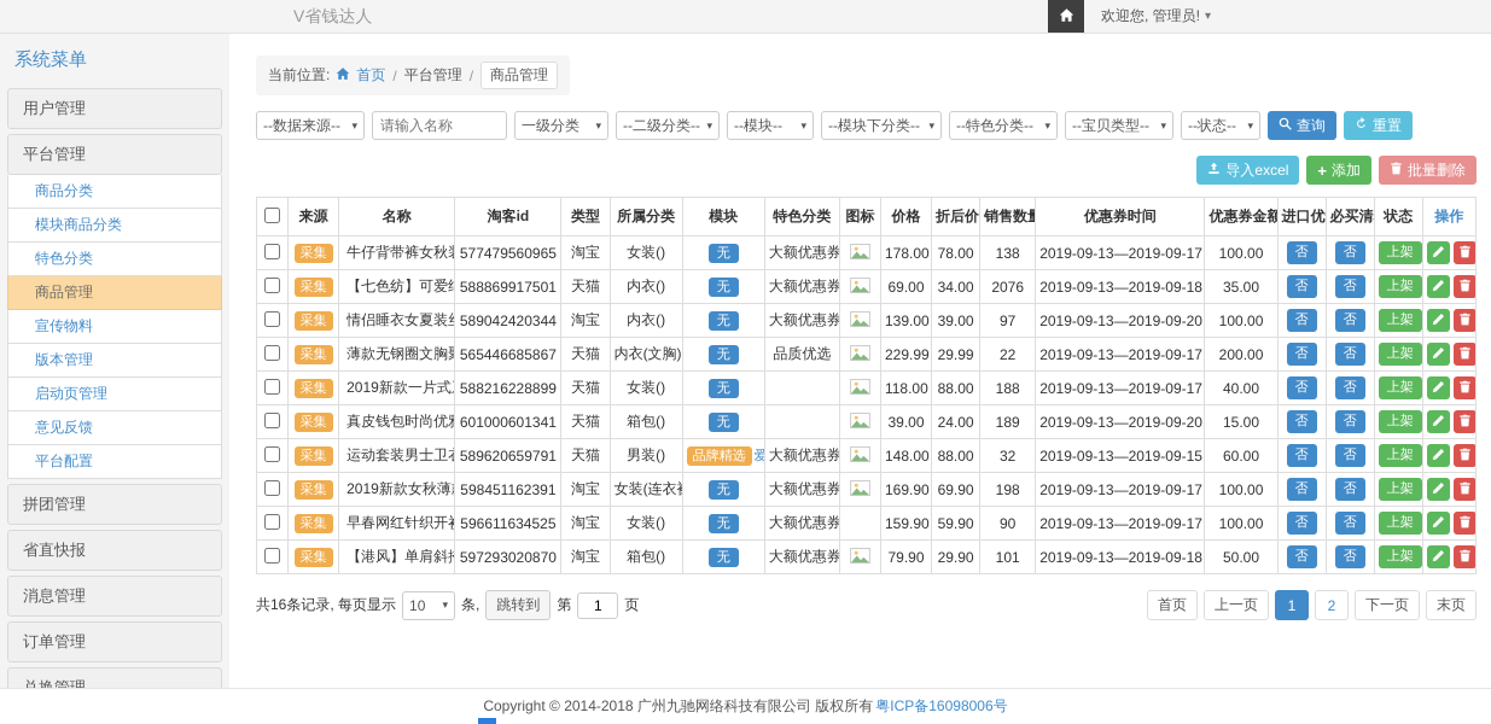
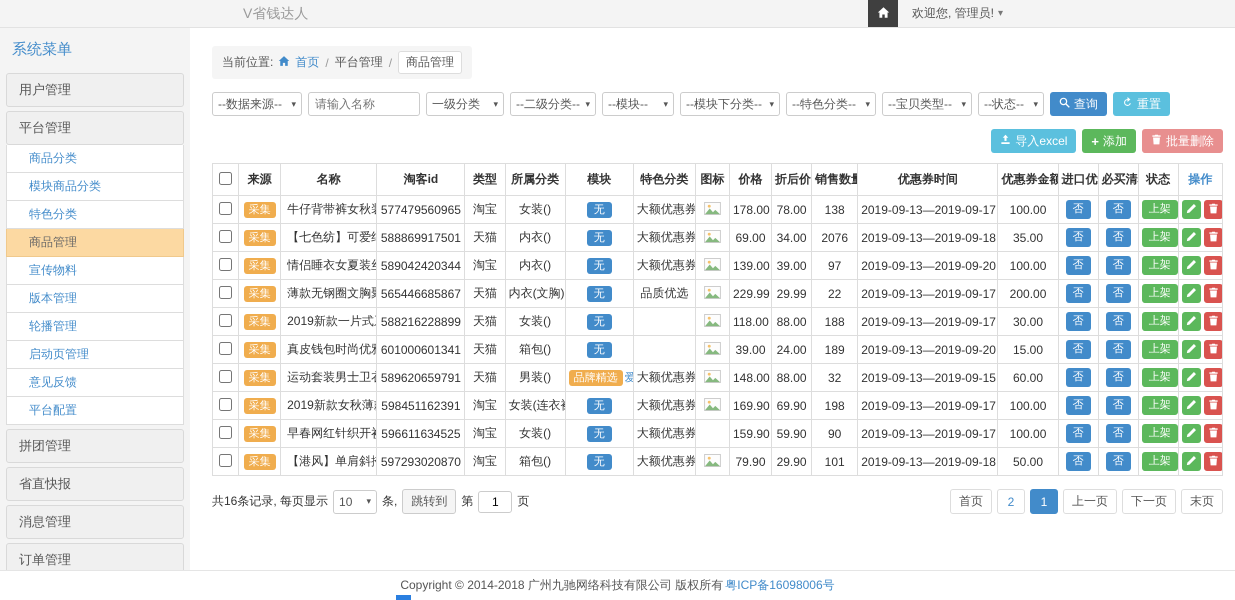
  V省钱达人
  欢迎您, 管理员!
  ▾
  系统菜单
  用户管理
  平台管理
  商品分类
  模块商品分类
  特色分类
  商品管理
  宣传物料
  版本管理
+ 轮播管理
  启动页管理
  意见反馈
  平台配置
  拼团管理
  省直快报
  消息管理
  订单管理
  当前位置:
  首页
  /
  平台管理
  /
  商品管理
  --数据来源--
  ▾
  请输入名称
  一级分类
  ▾
  --二级分类--
  ▾
  --模块--
  ▾
  --模块下分类--
  ▾
  --特色分类--
  ▾
  --宝贝类型--
  ▾
  --状态--
  ▾
  查询
  重置
  导入excel
  +
  添加
  批量删除
  	来源	名称	淘客id	类型	所属分类	模块	特色分类	图标	价格	折后价	销售数量	优惠券时间	优惠券金额	进口优	必买清	状态	操作
  	采集	牛仔背带裤女秋	577479560965	淘宝	女装()	无	大额优惠券		178.00	78.00	138	2019-09-13—2019-09-17	100.00	否	否	上架
  	采集	【七色纺】可爱	588869917501	天猫	内衣()	无	大额优惠券		69.00	34.00	2076	2019-09-13—2019-09-18	35.00	否	否	上架
  	采集	情侣睡衣女夏装	589042420344	淘宝	内衣()	无	大额优惠券		139.00	39.00	97	2019-09-13—2019-09-20	100.00	否	否	上架
  	采集	薄款无钢圈文胸	565446685867	天猫	内衣(文胸)	无	品质优选		229.99	29.99	22	2019-09-13—2019-09-17	200.00	否	否	上架
- 	采集	2019新款一片式	588216228899	天猫	女装()	无			118.00	88.00	188	2019-09-13—2019-09-17	40.00	否	否	上架
+ 	采集	2019新款一片式	588216228899	天猫	女装()	无			118.00	88.00	188	2019-09-13—2019-09-17	30.00	否	否	上架
  	采集	真皮钱包时尚优	601000601341	天猫	箱包()	无			39.00	24.00	189	2019-09-13—2019-09-20	15.00	否	否	上架
  	采集	运动套装男士卫	589620659791	天猫	男装()	品牌精选 爱	大额优惠券		148.00	88.00	32	2019-09-13—2019-09-15	60.00	否	否	上架
  	采集	2019新款女秋薄	598451162391	淘宝	女装(连衣	无	大额优惠券		169.90	69.90	198	2019-09-13—2019-09-17	100.00	否	否	上架
  	采集	早春网红针织开	596611634525	淘宝	女装()	无	大额优惠券		159.90	59.90	90	2019-09-13—2019-09-17	100.00	否	否	上架
  	采集	【港风】单肩斜	597293020870	淘宝	箱包()	无	大额优惠券		79.90	29.90	101	2019-09-13—2019-09-18	50.00	否	否	上架
  共16条记录, 每页显示
  10
  ▾
  条,
  跳转到
  第
  1
  页
  首页
- 上一页
+ 2
  1
- 2
+ 上一页
  下一页
  末页
  Copyright © 2014-2018 广州九驰网络科技有限公司 版权所有
  粤ICP备16098006号
